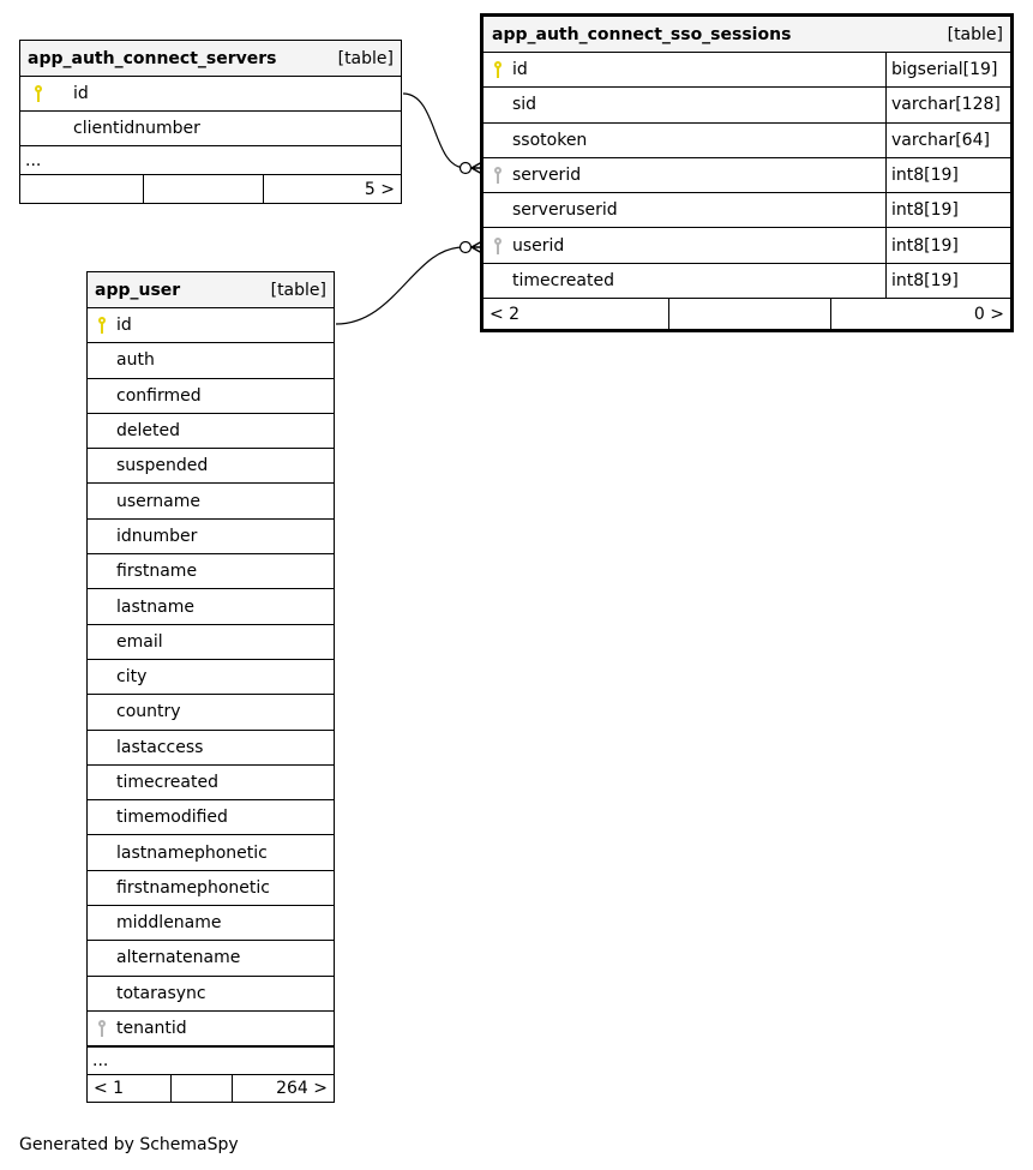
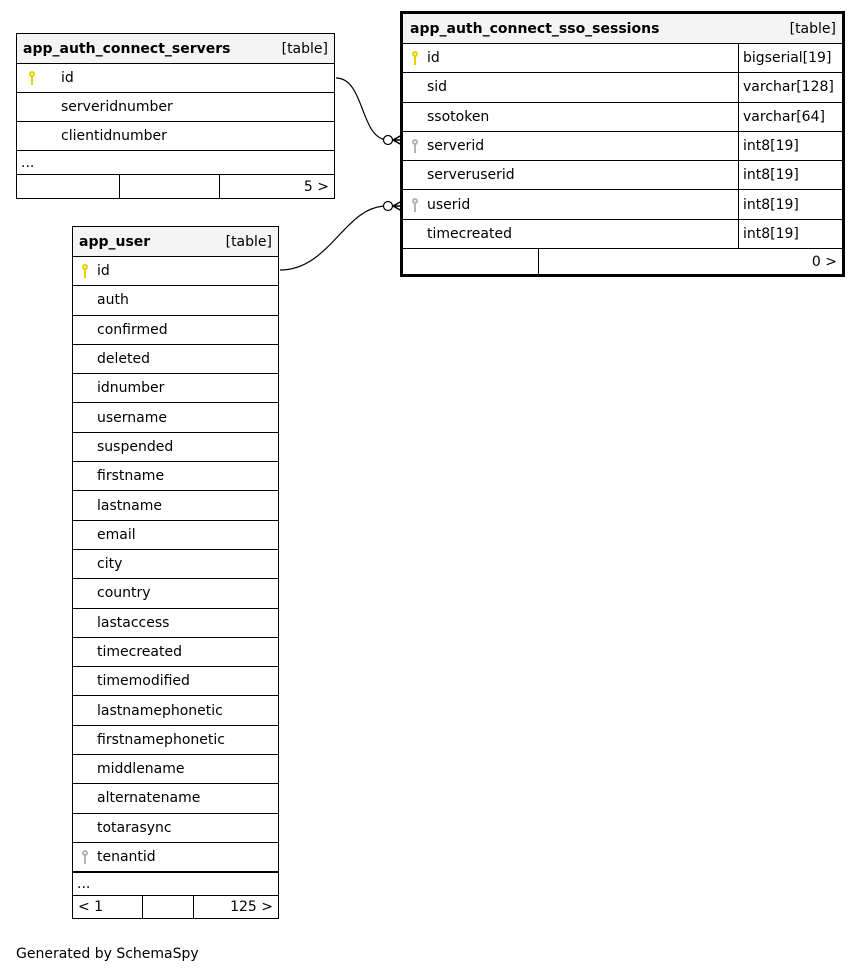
  app_auth_connect_servers
  [table]
  id
+ serveridnumber
  clientidnumber
  ...
  5 >
  app_auth_connect_sso_sessions
  [table]
  id
  bigserial[19]
  sid
  varchar[128]
  ssotoken
  varchar[64]
  serverid
  int8[19]
  serveruserid
  int8[19]
  userid
  int8[19]
  timecreated
  int8[19]
- < 2
  0 >
  app_user
  [table]
  id
  auth
  confirmed
  deleted
- suspended
+ idnumber
  username
- idnumber
+ suspended
  firstname
  lastname
  email
  city
  country
  lastaccess
  timecreated
  timemodified
  lastnamephonetic
  firstnamephonetic
  middlename
  alternatename
  totarasync
  tenantid
  ...
  < 1
- 264 >
+ 125 >
  Generated by SchemaSpy
